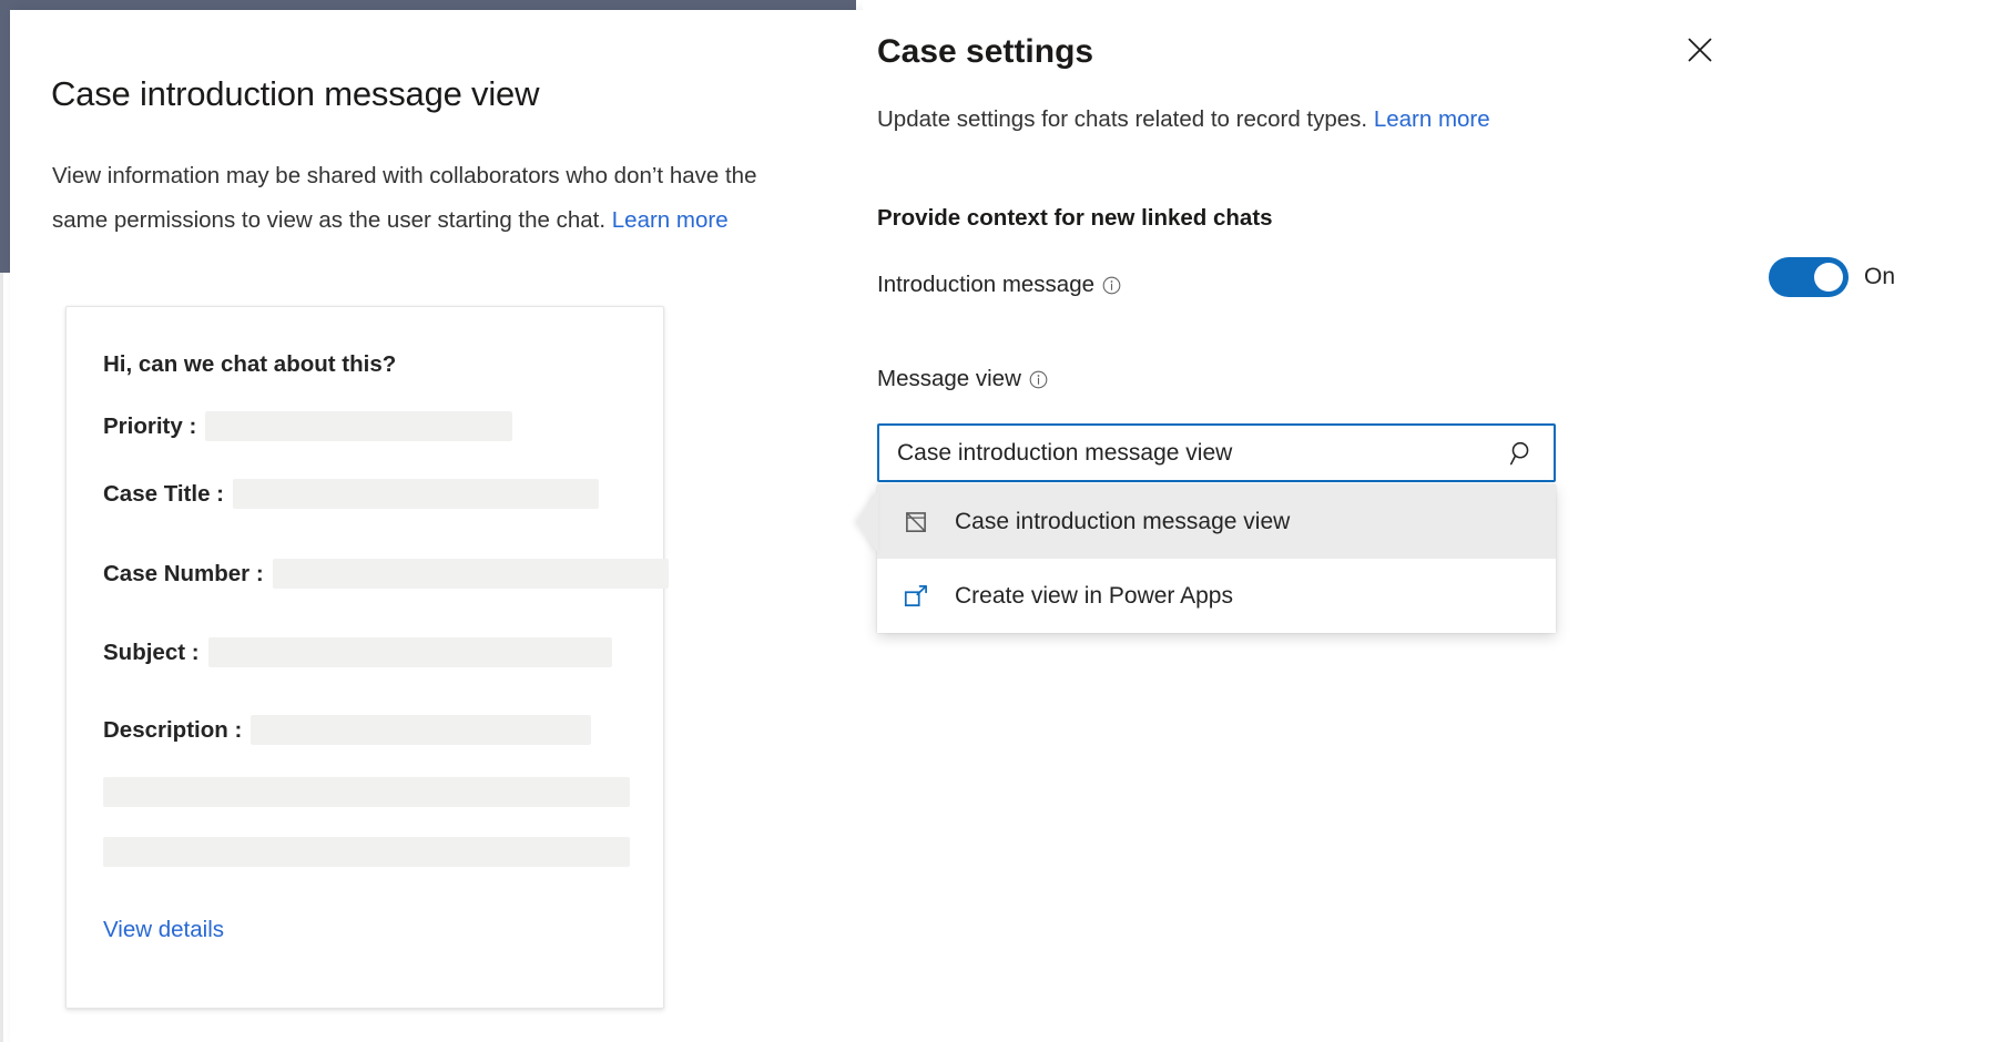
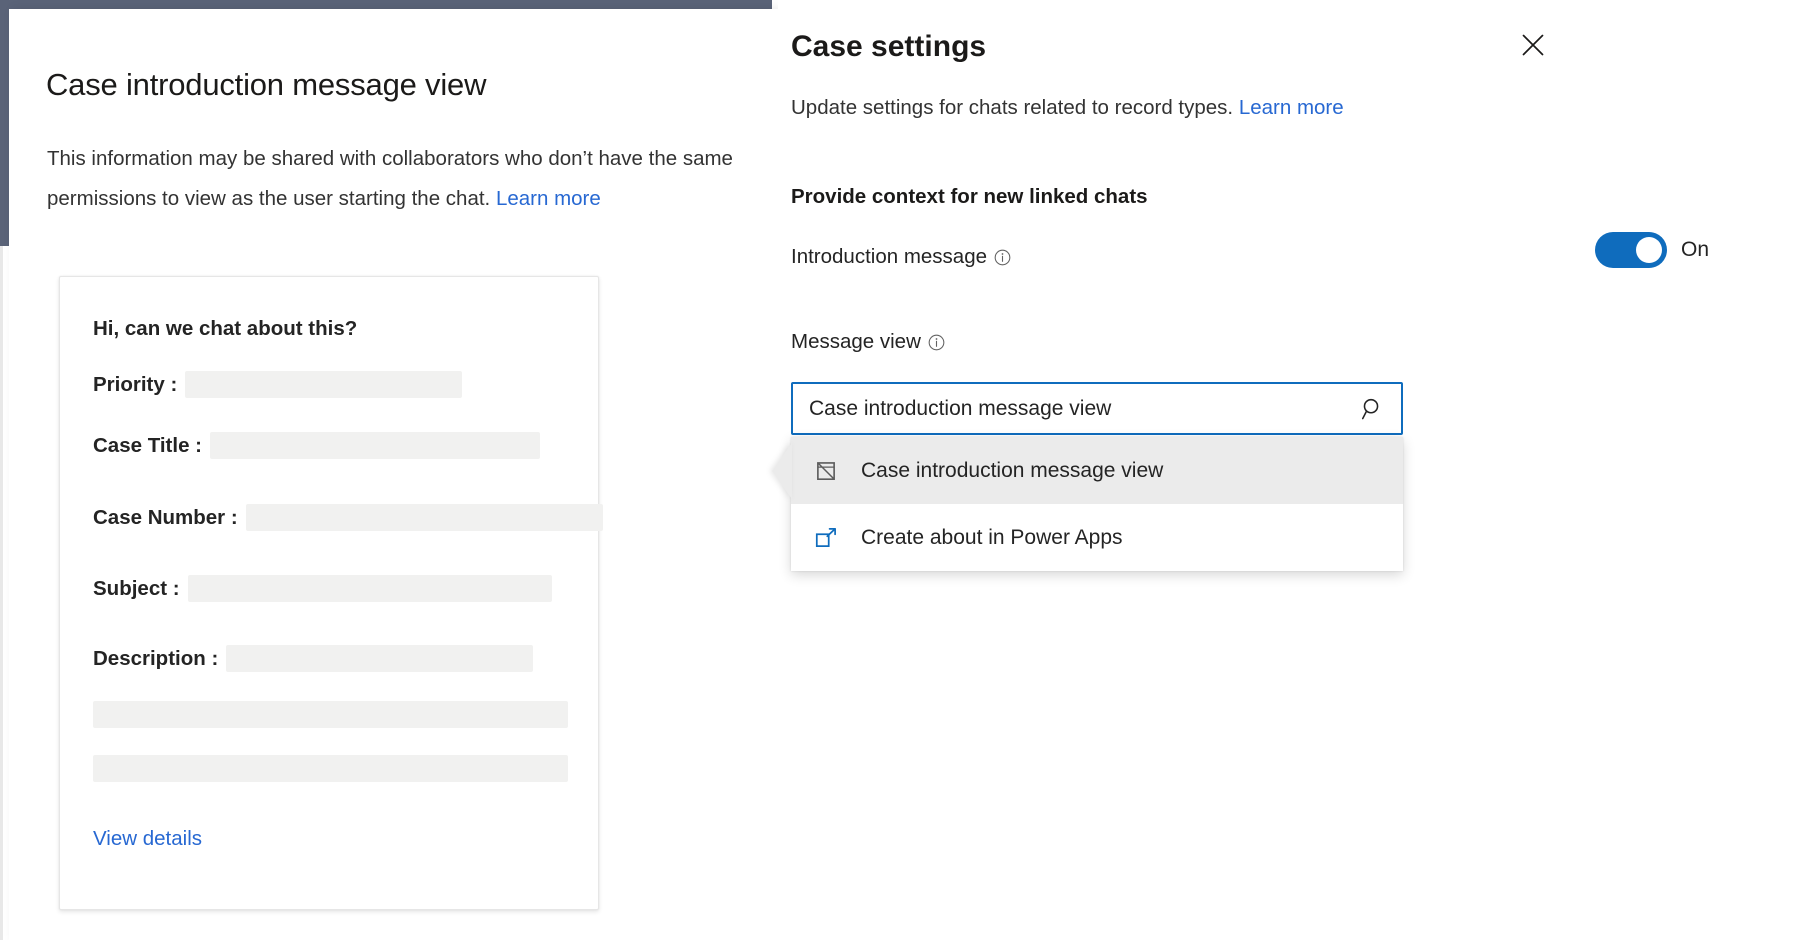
  Case introduction message view
- View information may be shared with collaborators who don’t have the same permissions to view as the user starting the chat. Learn more
+ This information may be shared with collaborators who don’t have the same permissions to view as the user starting the chat. Learn more
  Hi, can we chat about this?
  Priority :
  Case Title :
  Case Number :
  Subject :
  Description :
  View details
  Case settings
  Update settings for chats related to record types. Learn more
  Provide context for new linked chats
  Introduction message
  On
  Message view
  Case introduction message view
  Case introduction message view
- Create view in Power Apps
+ Create about in Power Apps
